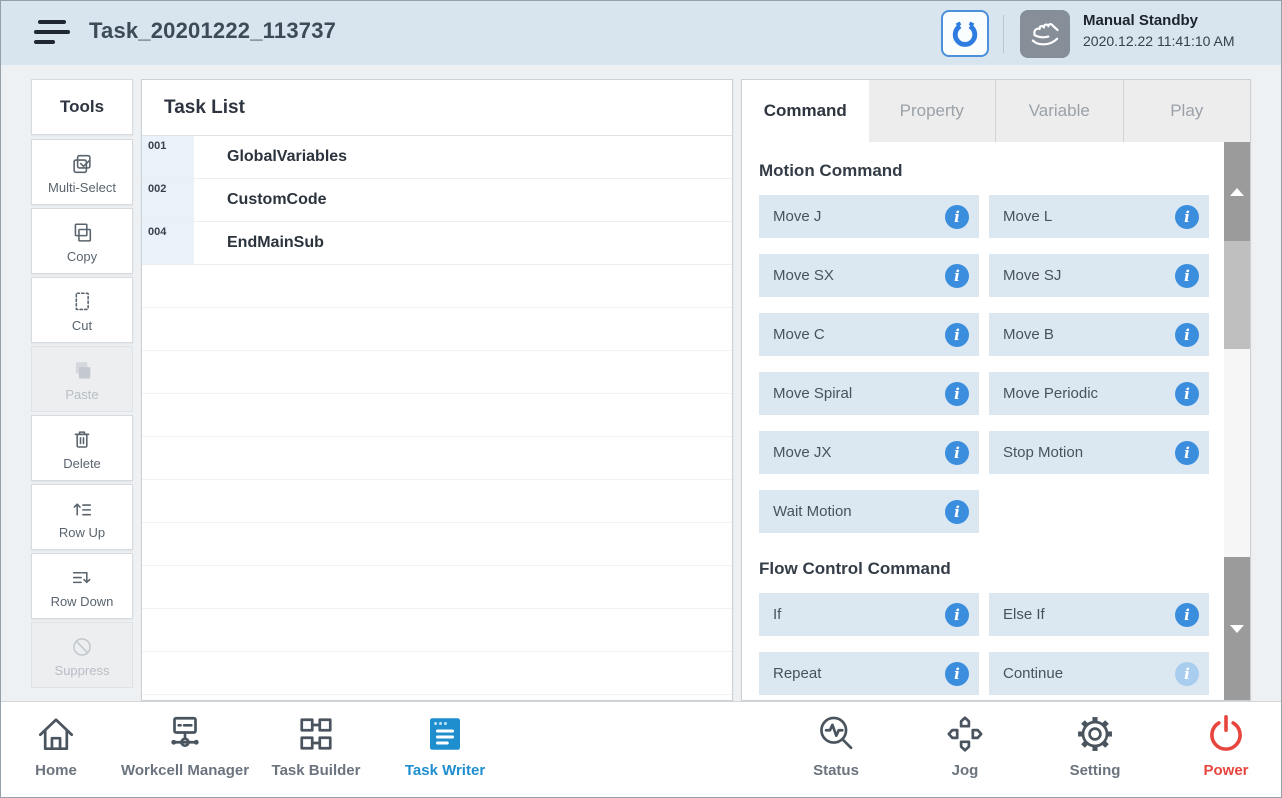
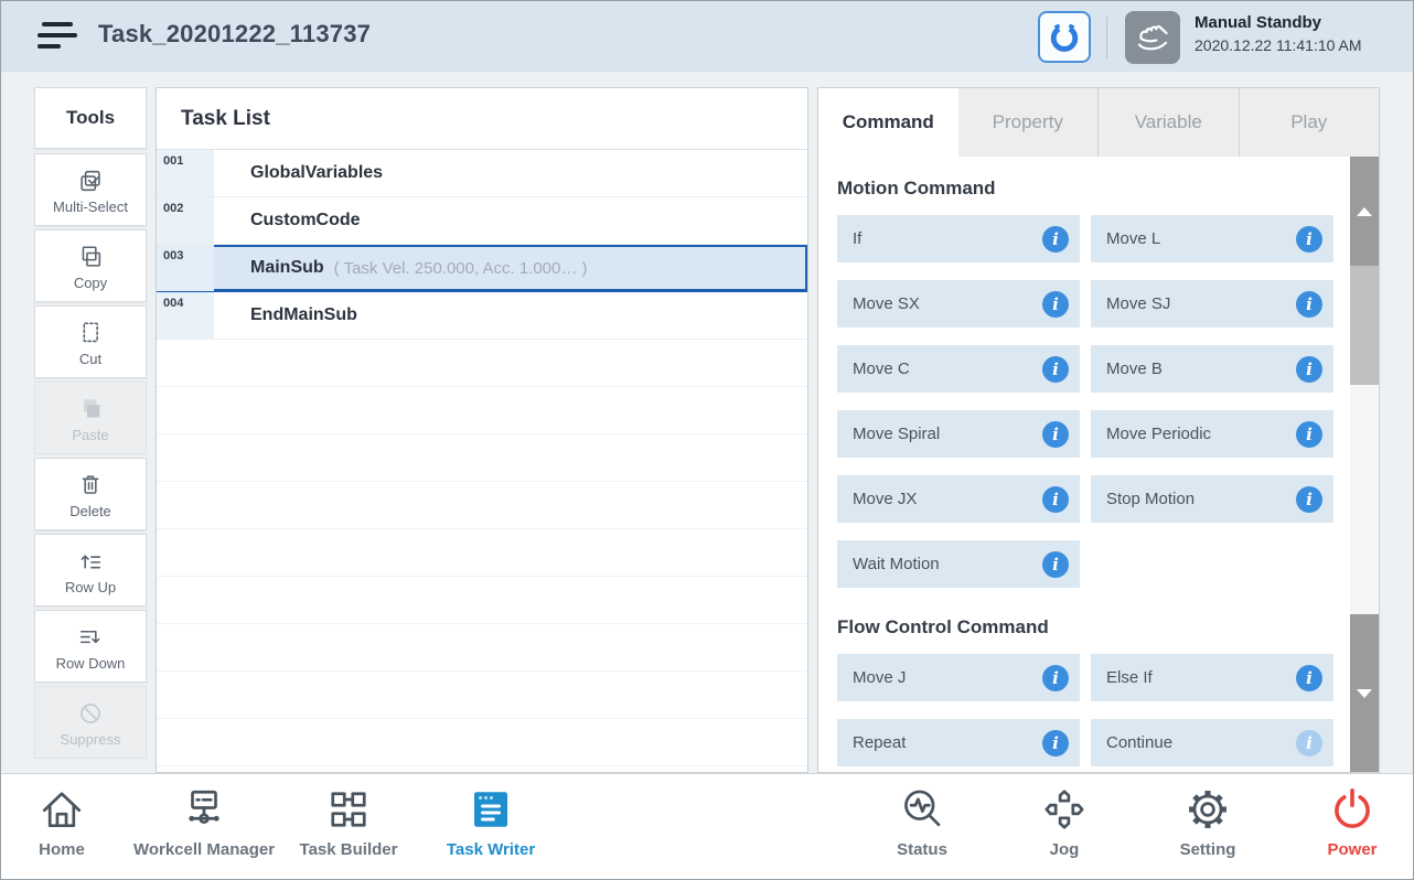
  Task_20201222_113737
  Manual Standby
  2020.12.22 11:41:10 AM
  Tools
  Multi-Select
  Copy
  Cut
  Paste
  Delete
  Row Up
  Row Down
  Suppress
  Task List
  001
  GlobalVariables
  002
  CustomCode
+ 003
+ MainSub
+ ( Task Vel. 250.000, Acc. 1.000… )
  004
  EndMainSub
  Command
  Property
  Variable
  Play
  Motion Command
- Move J
+ If
  Move L
  Move SX
  Move SJ
  Move C
  Move B
  Move Spiral
  Move Periodic
  Move JX
  Stop Motion
  Wait Motion
  Flow Control Command
- If
+ Move J
  Else If
  Repeat
  Continue
  Home
  Workcell Manager
  Task Builder
  Task Writer
  Status
  Jog
  Setting
  Power
